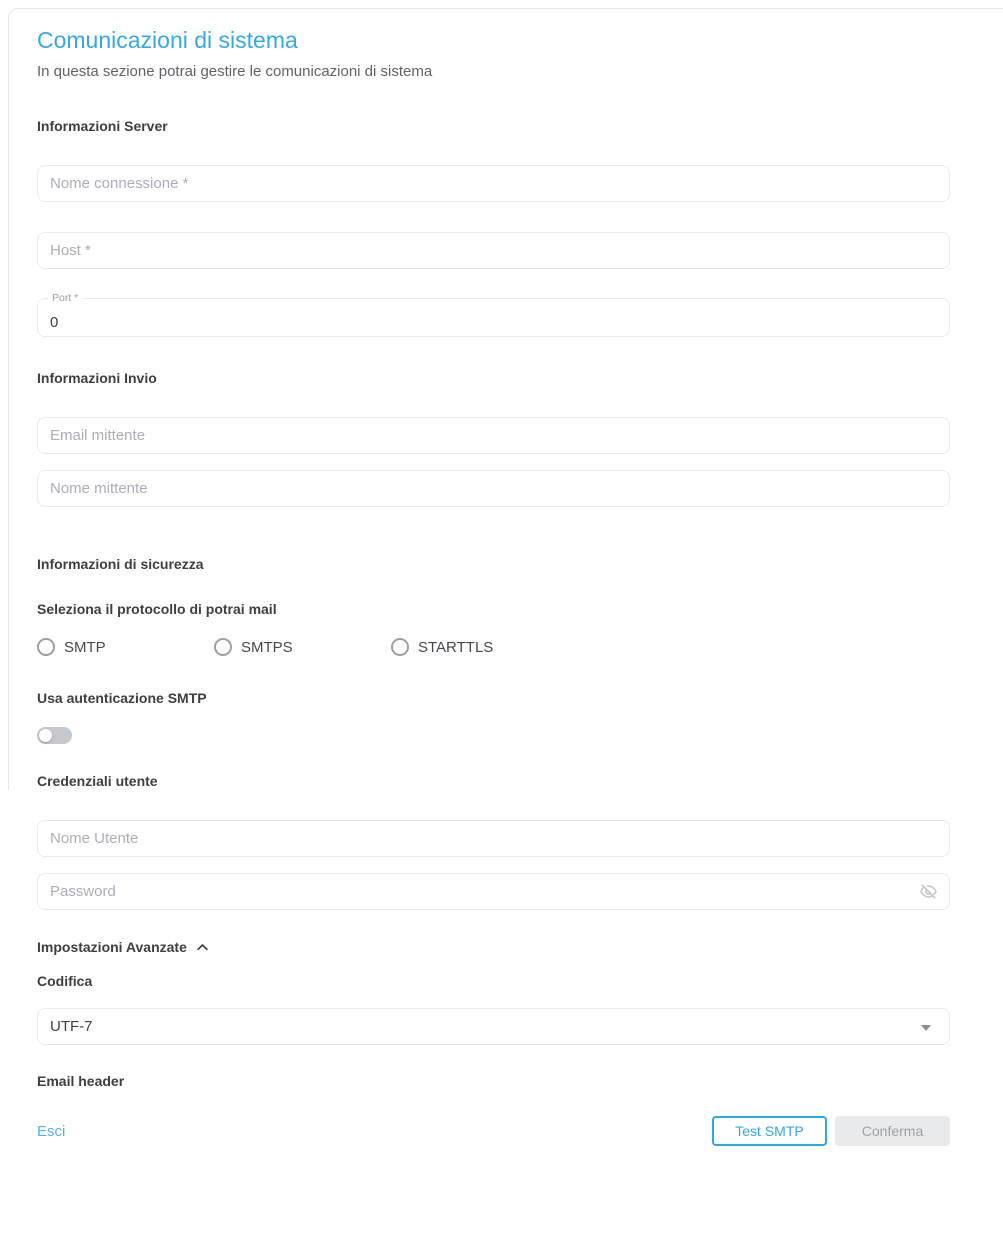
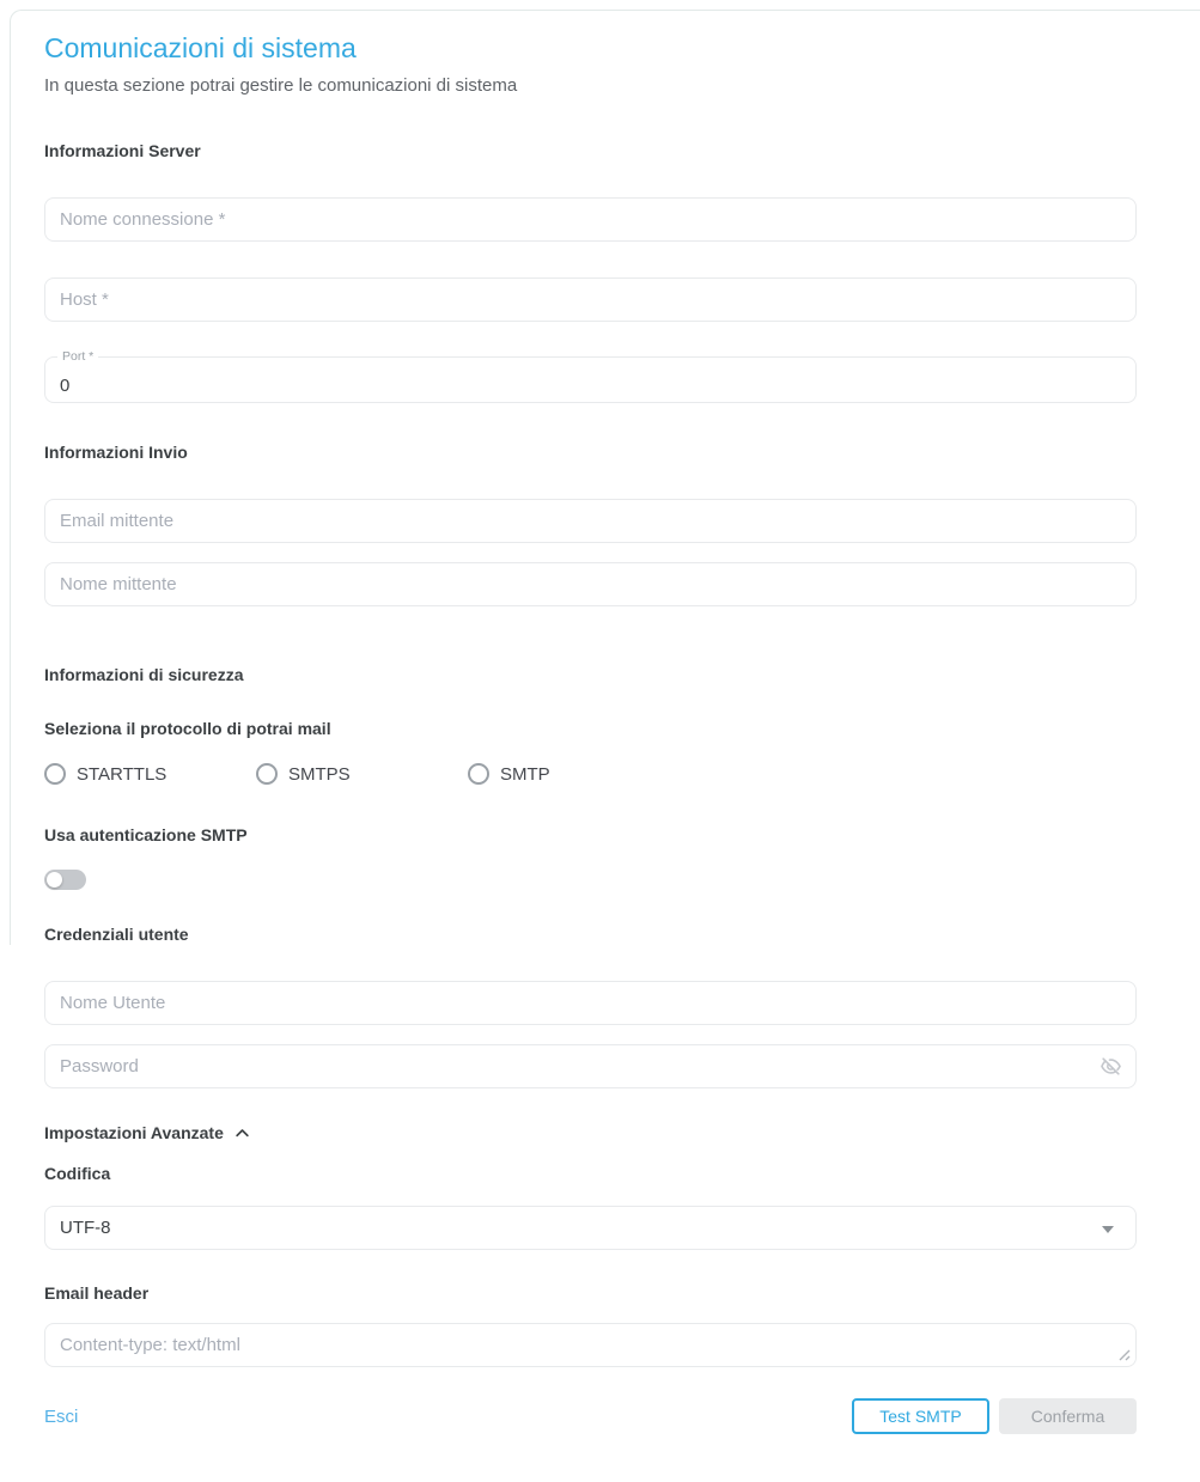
  Comunicazioni di sistema
  In questa sezione potrai gestire le comunicazioni di sistema
  Informazioni Server
  Nome connessione *
  Host *
  Port *
  0
  Informazioni Invio
  Email mittente
  Nome mittente
  Informazioni di sicurezza
  Seleziona il protocollo di potrai mail
- SMTP
+ STARTTLS
  SMTPS
- STARTTLS
+ SMTP
  Usa autenticazione SMTP
  Credenziali utente
  Nome Utente
  Password
  Impostazioni Avanzate
  Codifica
- UTF-7
+ UTF-8
  Email header
+ Content-type: text/html
  Esci
  Test SMTP
  Conferma
